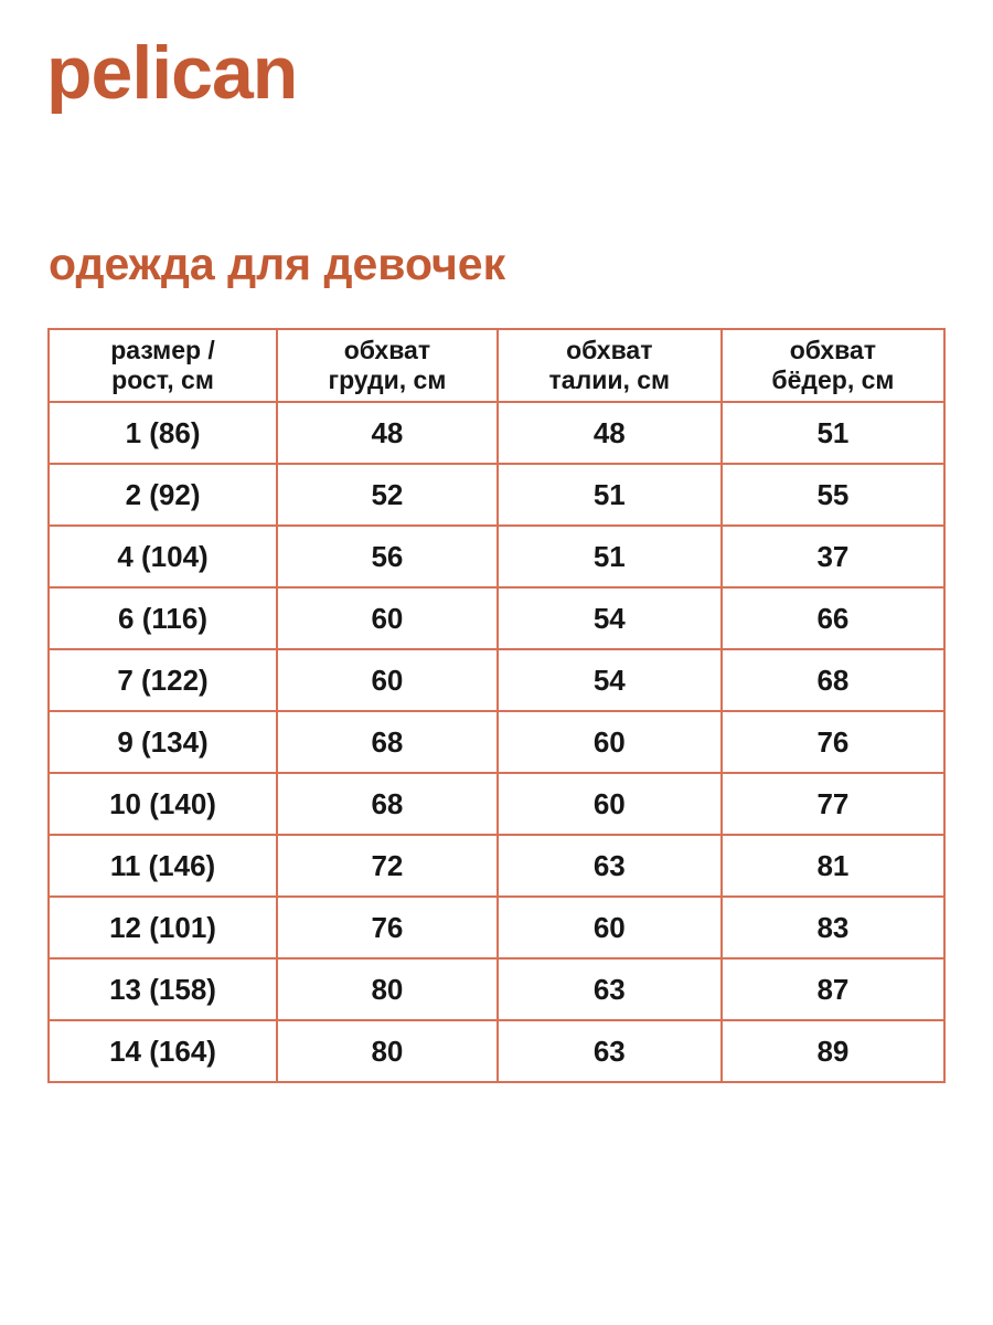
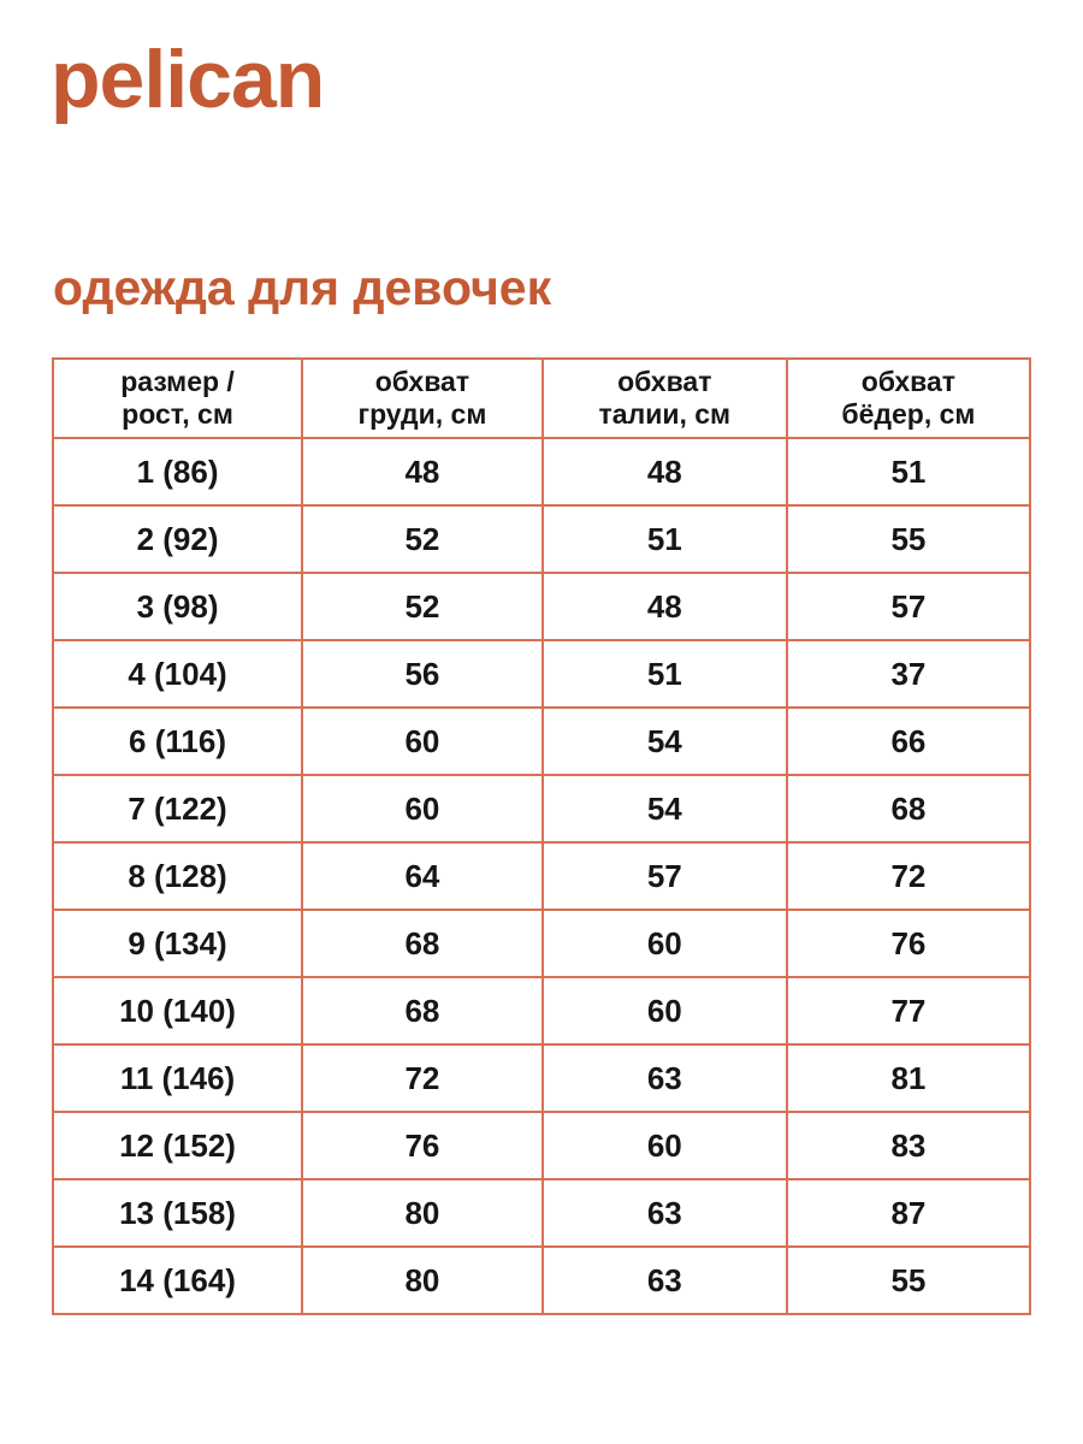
  pelican
  одежда для девочек
  размер / рост, см	обхват груди, см	обхват талии, см	обхват бёдер, см
  1 (86)	48	48	51
  2 (92)	52	51	55
+ 3 (98)	52	48	57
  4 (104)	56	51	37
  6 (116)	60	54	66
  7 (122)	60	54	68
+ 8 (128)	64	57	72
  9 (134)	68	60	76
  10 (140)	68	60	77
  11 (146)	72	63	81
- 12 (101)	76	60	83
+ 12 (152)	76	60	83
  13 (158)	80	63	87
- 14 (164)	80	63	89
+ 14 (164)	80	63	55
